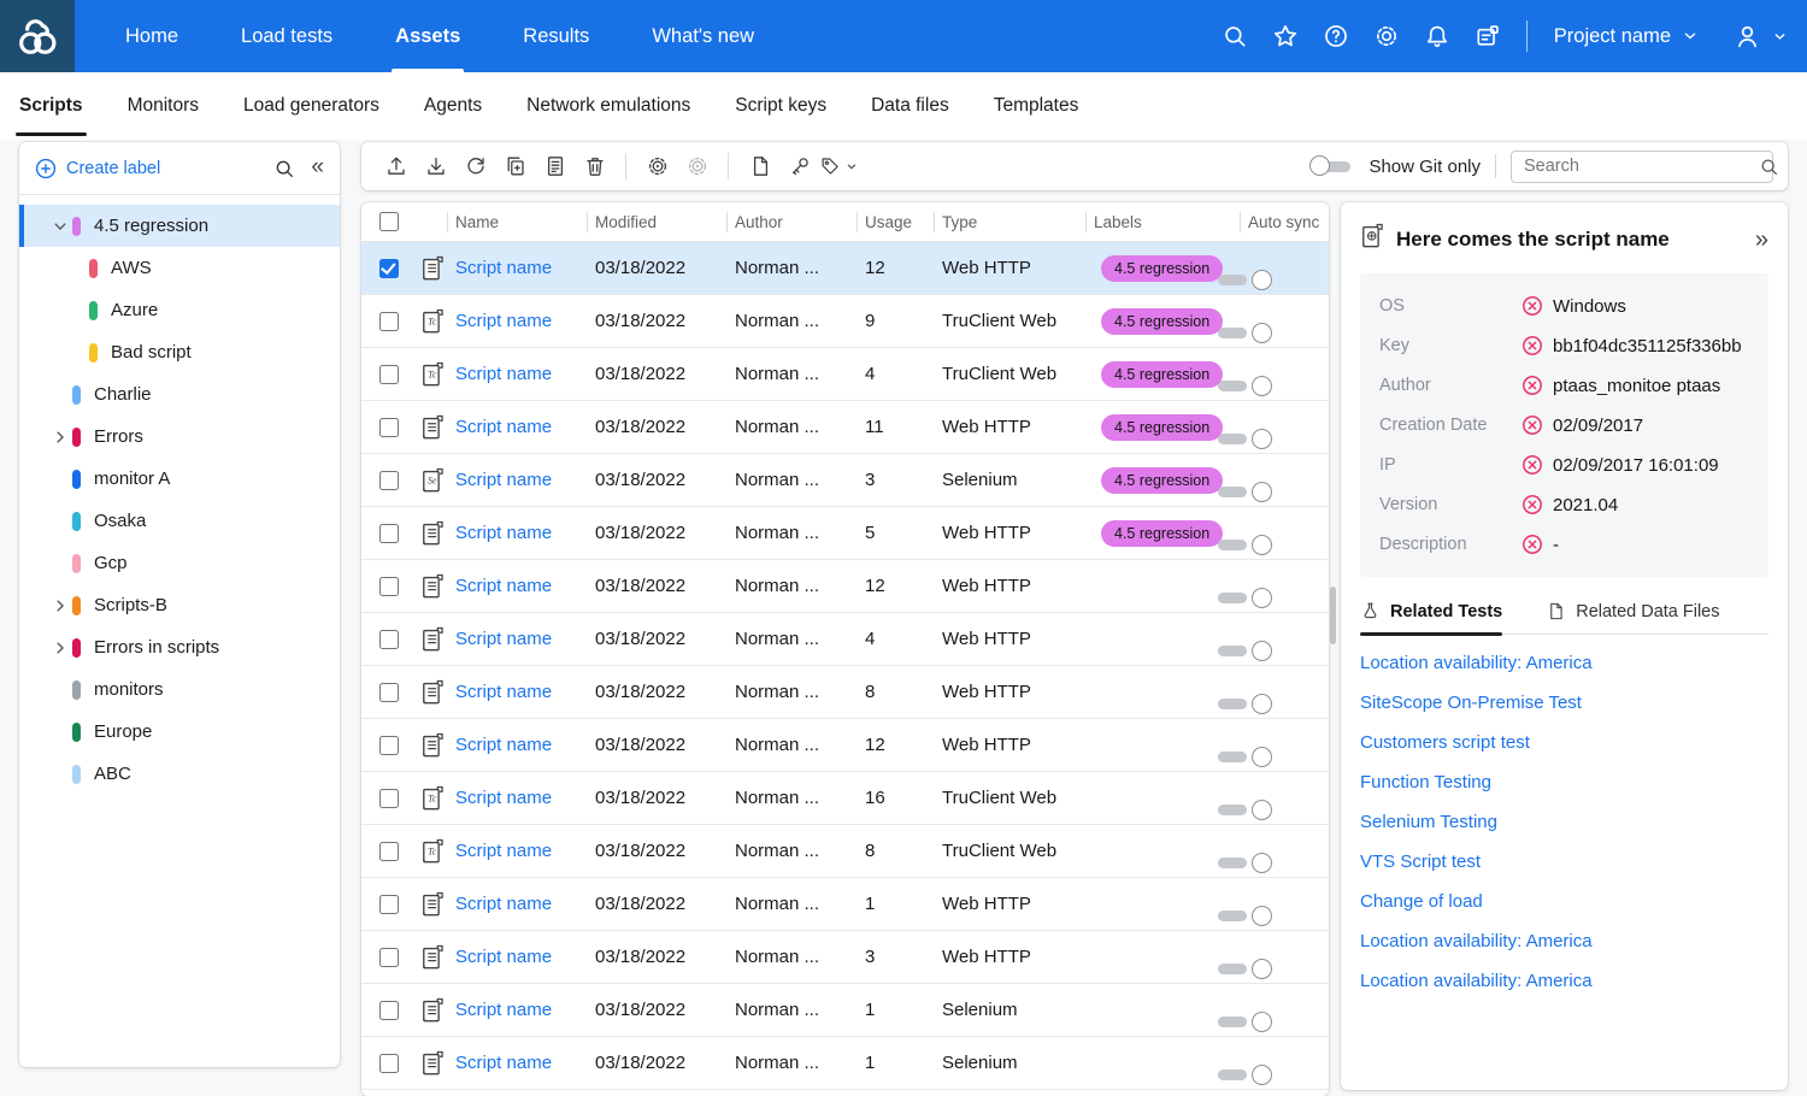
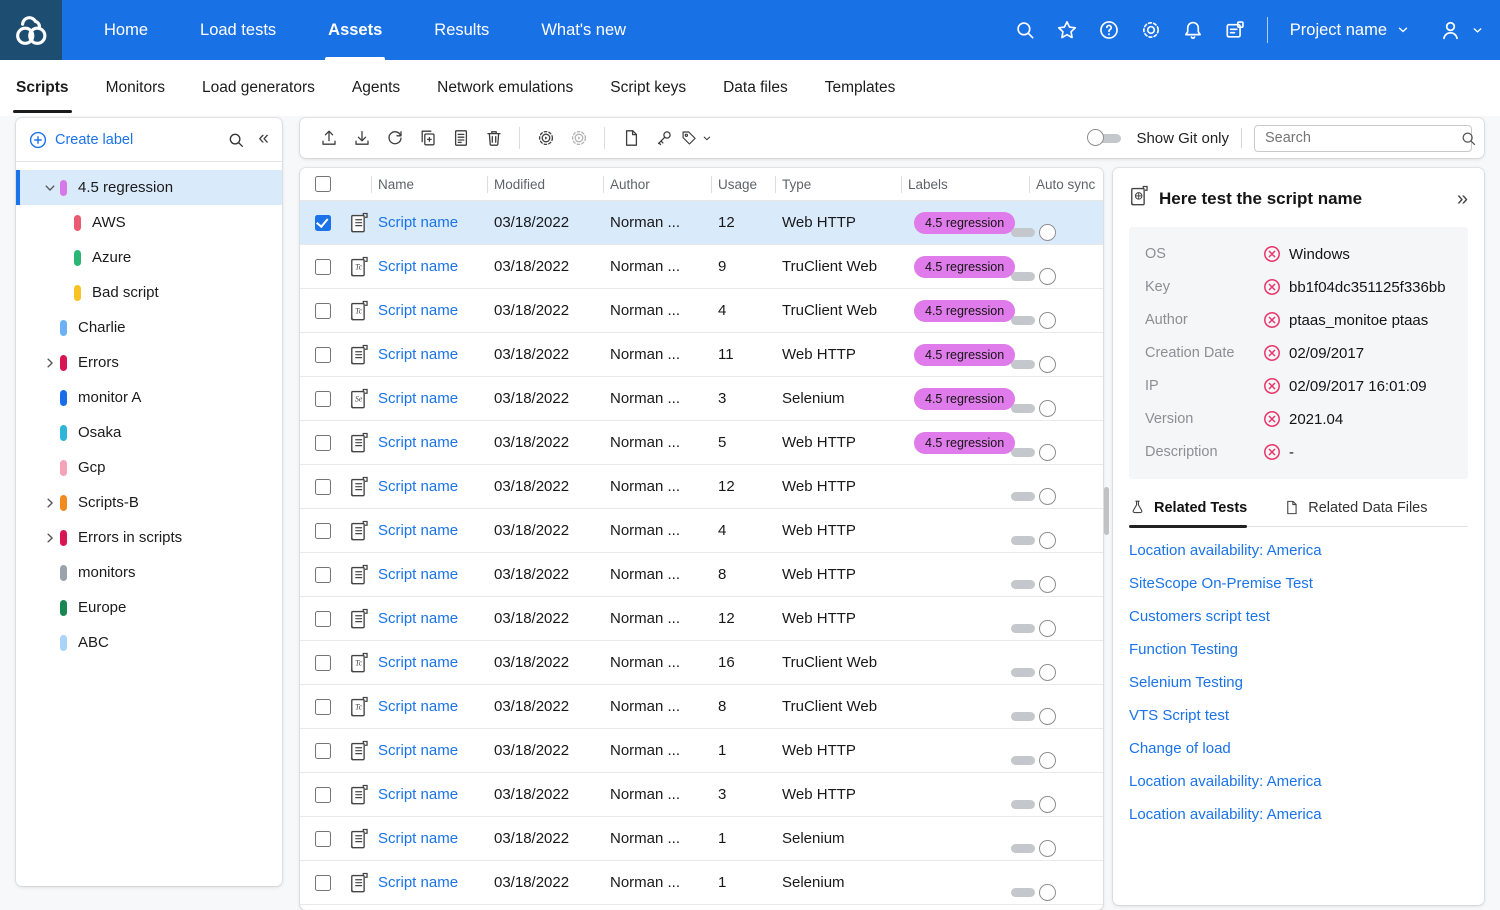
  Home
  Load tests
  Assets
  Results
  What's new
  Project name
  Scripts
  Monitors
  Load generators
  Agents
  Network emulations
  Script keys
  Data files
  Templates
  Create label
  «
  4.5 regression
  AWS
  Azure
  Bad script
  Charlie
  Errors
  monitor A
  Osaka
  Gcp
  Scripts-B
  Errors in scripts
  monitors
  Europe
  ABC
  Show Git only
  Search
  Name
  Modified
  Author
  Usage
  Type
  Labels
  Auto sync
  Script name
  03/18/2022
  Norman ...
  12
  Web HTTP
  4.5 regression
  Tc
  Script name
  03/18/2022
  Norman ...
  9
  TruClient Web
  4.5 regression
  Tc
  Script name
  03/18/2022
  Norman ...
  4
  TruClient Web
  4.5 regression
  Script name
  03/18/2022
  Norman ...
  11
  Web HTTP
  4.5 regression
  Se
  Script name
  03/18/2022
  Norman ...
  3
  Selenium
  4.5 regression
  Script name
  03/18/2022
  Norman ...
  5
  Web HTTP
  4.5 regression
  Script name
  03/18/2022
  Norman ...
  12
  Web HTTP
  Script name
  03/18/2022
  Norman ...
  4
  Web HTTP
  Script name
  03/18/2022
  Norman ...
  8
  Web HTTP
  Script name
  03/18/2022
  Norman ...
  12
  Web HTTP
  Tc
  Script name
  03/18/2022
  Norman ...
  16
  TruClient Web
  Tc
  Script name
  03/18/2022
  Norman ...
  8
  TruClient Web
  Script name
  03/18/2022
  Norman ...
  1
  Web HTTP
  Script name
  03/18/2022
  Norman ...
  3
  Web HTTP
  Script name
  03/18/2022
  Norman ...
  1
  Selenium
  Script name
  03/18/2022
  Norman ...
  1
  Selenium
- Here comes the script name
+ Here test the script name
  »
  OS
  Windows
  Key
  bb1f04dc351125f336bb
  Author
  ptaas_monitoe ptaas
  Creation Date
  02/09/2017
  IP
  02/09/2017 16:01:09
  Version
  2021.04
  Description
  -
  Related Tests
  Related Data Files
  Location availability: America
  SiteScope On-Premise Test
  Customers script test
  Function Testing
  Selenium Testing
  VTS Script test
  Change of load
  Location availability: America
  Location availability: America
